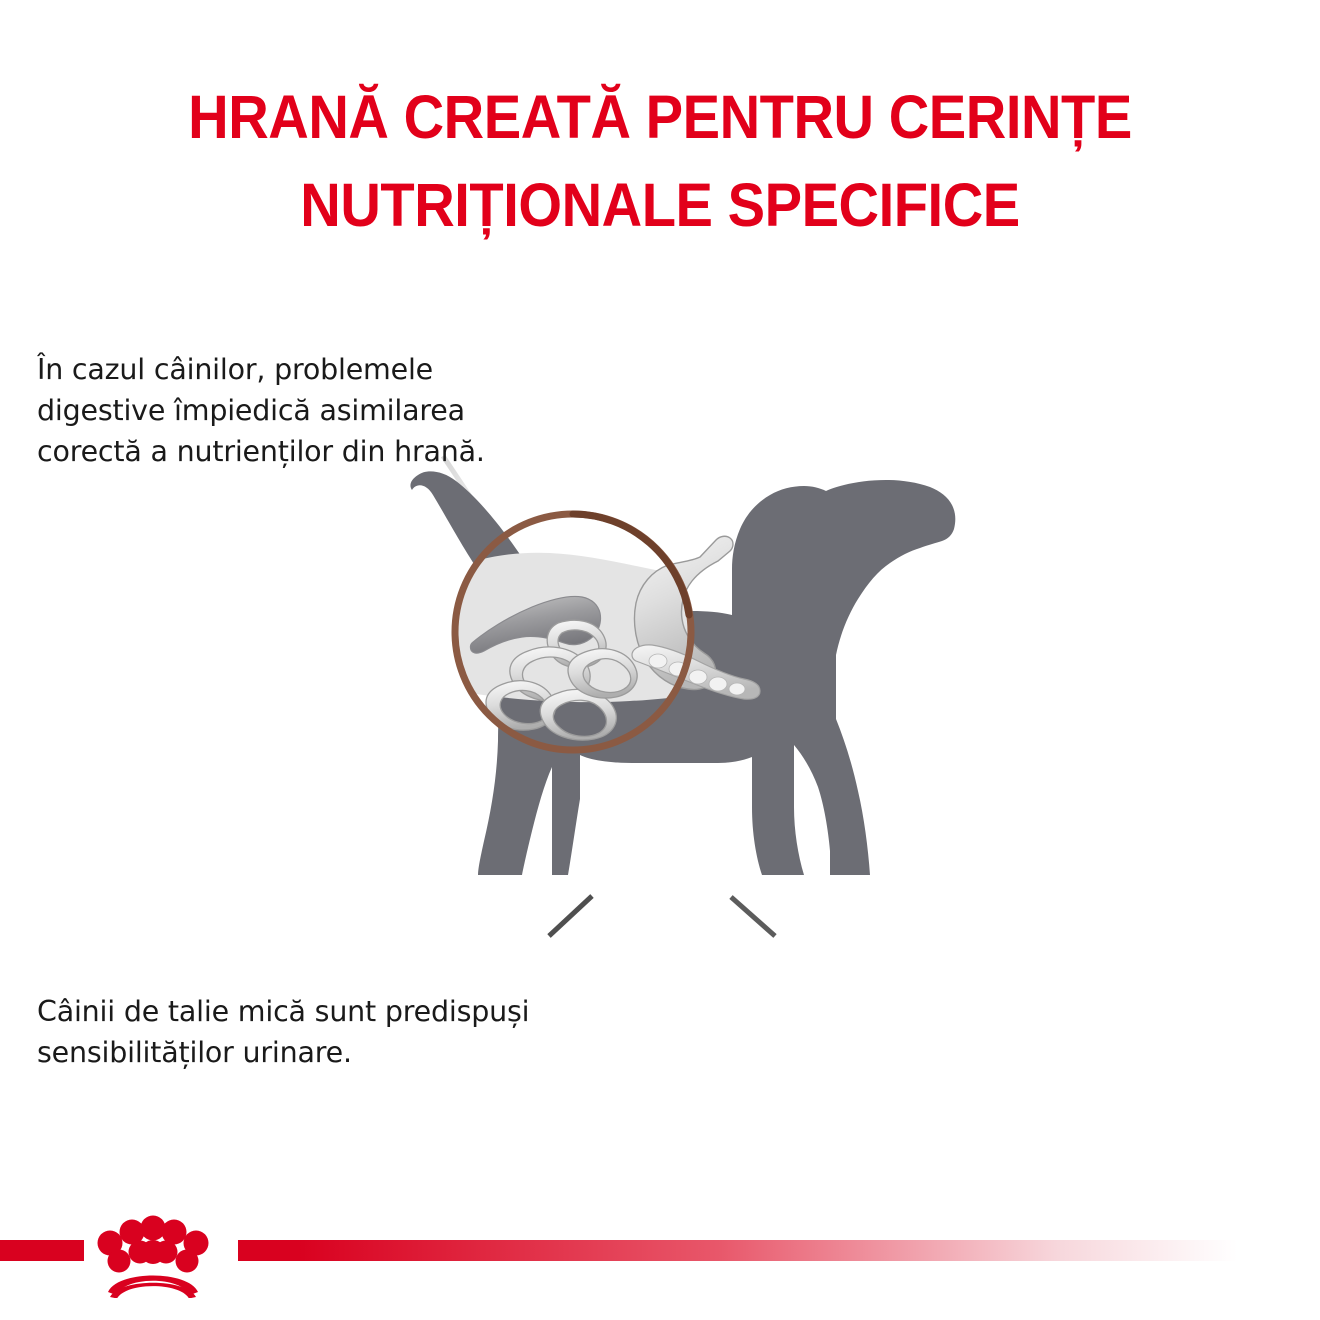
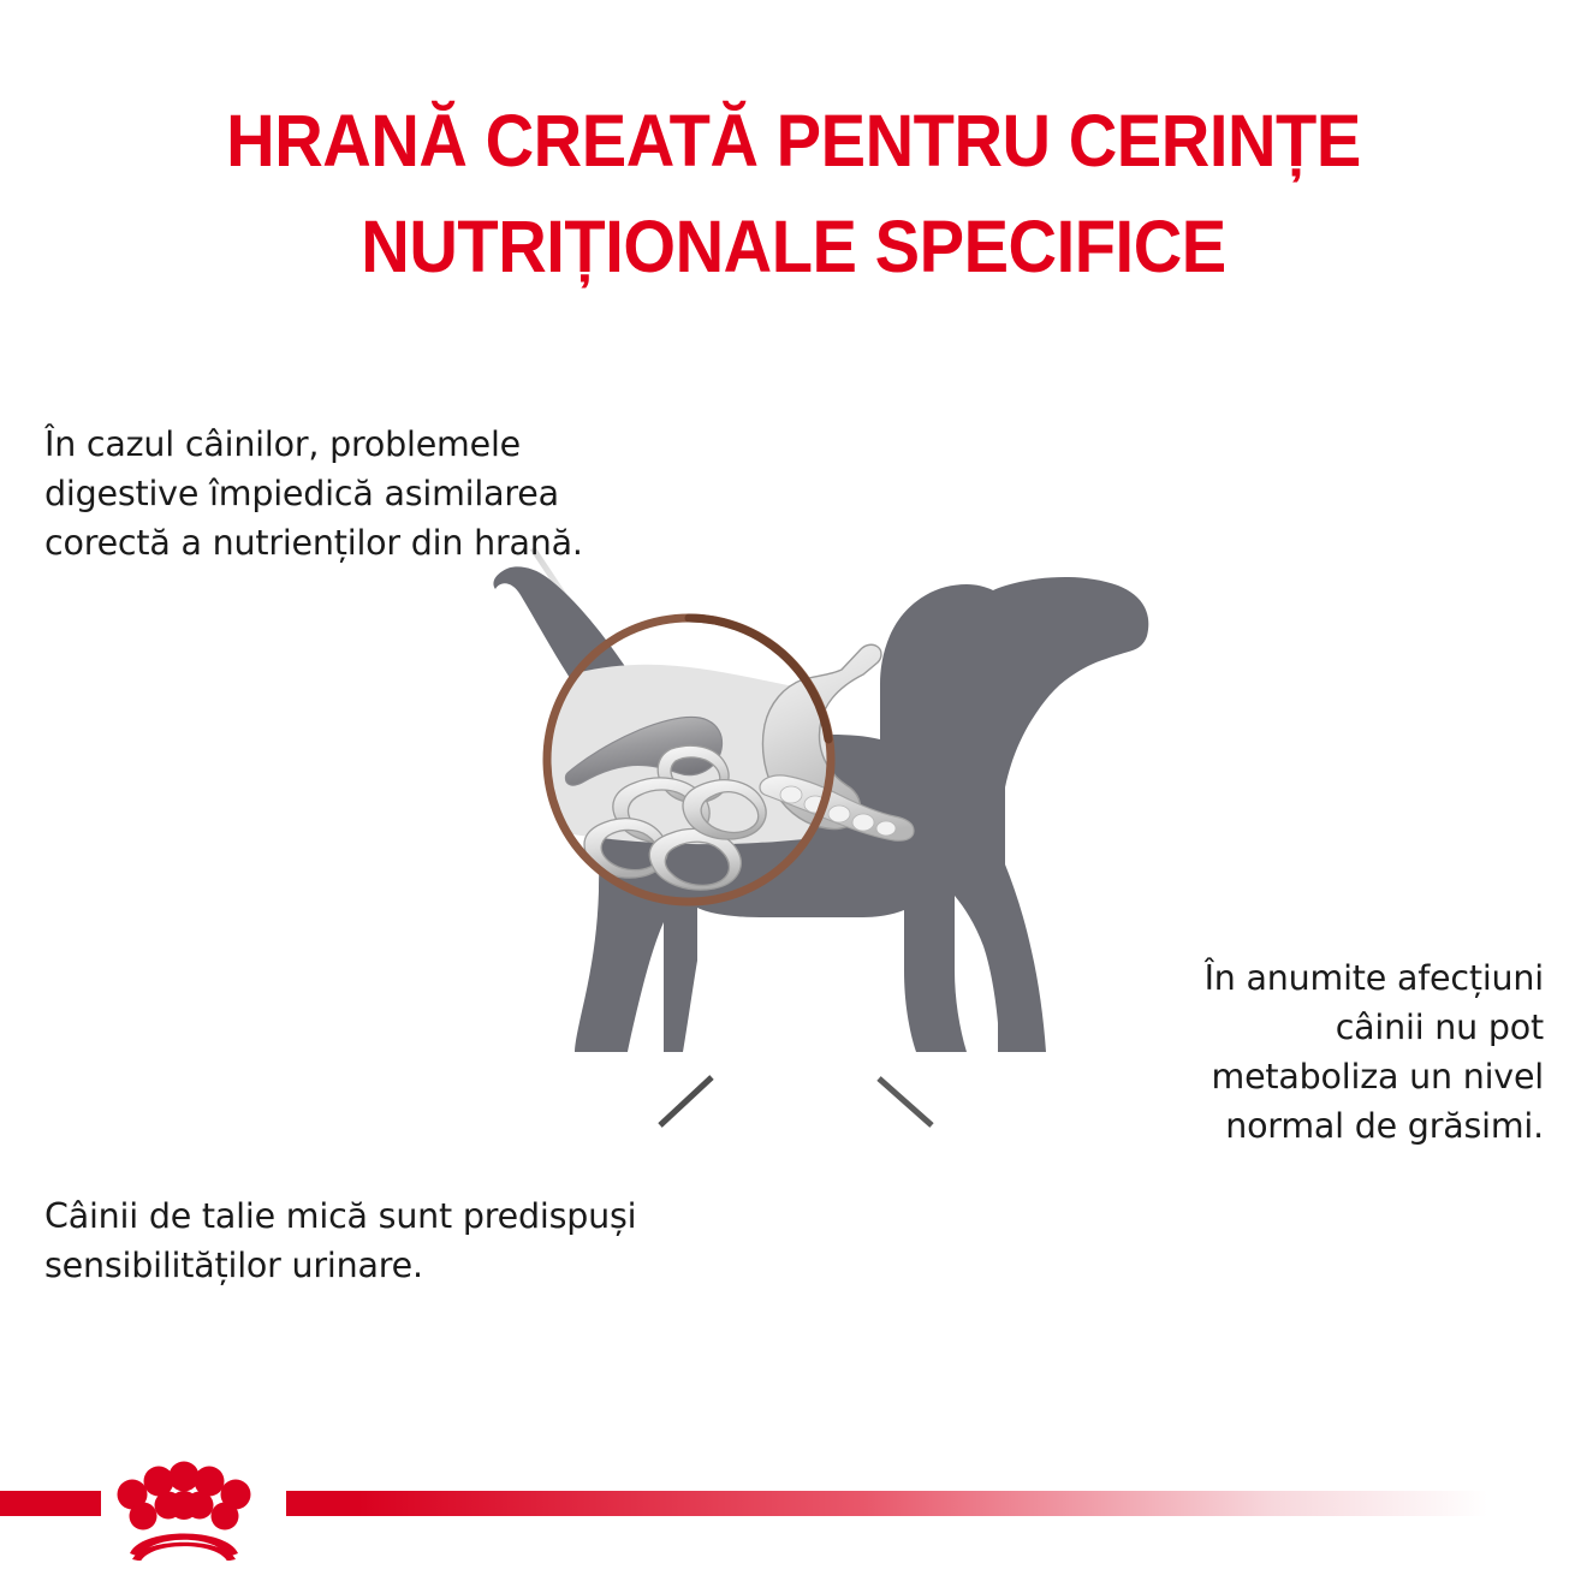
  HRANĂ CREATĂ PENTRU CERINȚE
  NUTRIȚIONALE SPECIFICE
  În cazul câinilor, problemele
  digestive împiedică asimilarea
  corectă a nutrienților din hrană.
+ În anumite afecțiuni
+ câinii nu pot
+ metaboliza un nivel
+ normal de grăsimi.
  Câinii de talie mică sunt predispuși
  sensibilităților urinare.
